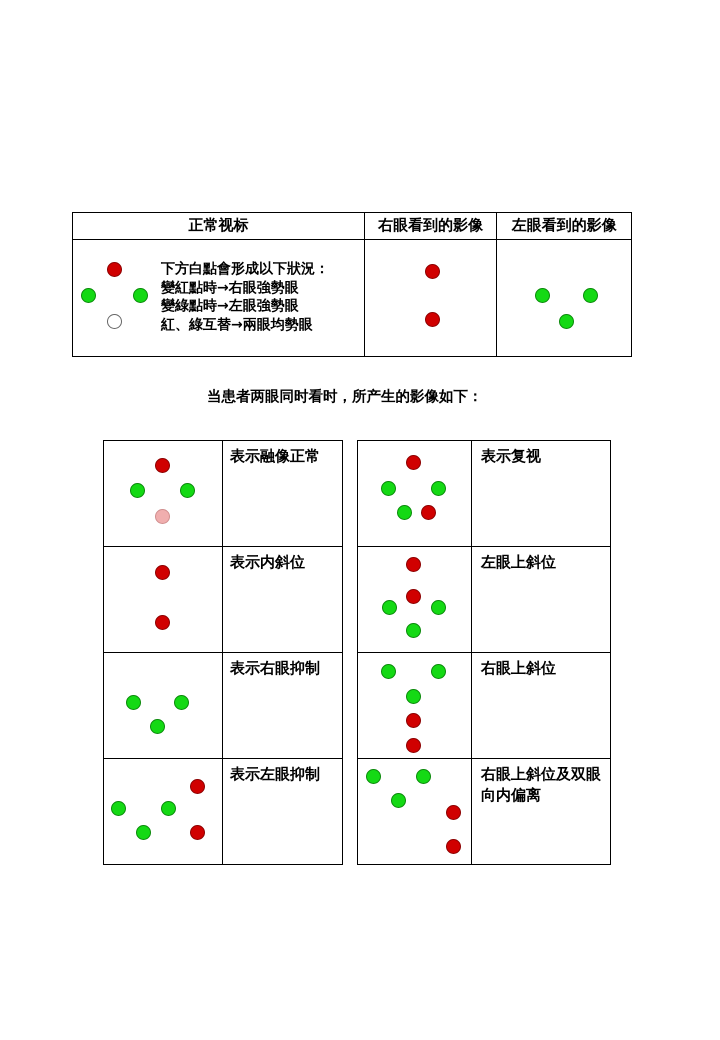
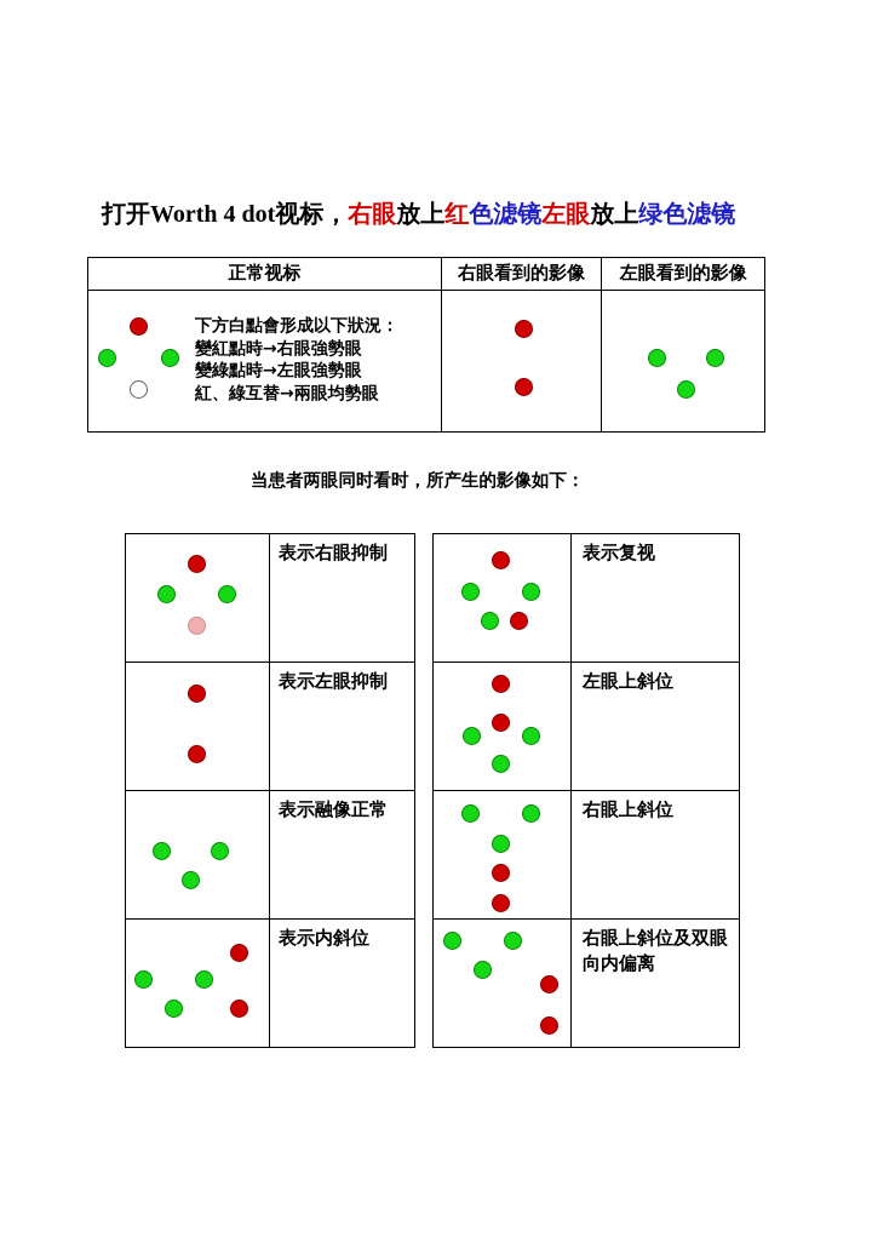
+ 打开Worth 4 dot视标，右眼放上红色滤镜左眼放上绿色滤镜
  正常视标	右眼看到的影像	左眼看到的影像
  下方白點會形成以下狀況：變紅點時→右眼強勢眼變綠點時→左眼強勢眼紅、綠互替→兩眼均勢眼
  当患者两眼同时看时，所产生的影像如下：
- 	表示融像正常			表示复视
+ 	表示右眼抑制			表示复视
- 	表示内斜位			左眼上斜位
+ 	表示左眼抑制			左眼上斜位
- 	表示右眼抑制			右眼上斜位
+ 	表示融像正常			右眼上斜位
- 	表示左眼抑制			右眼上斜位及双眼向内偏离
+ 	表示内斜位			右眼上斜位及双眼向内偏离
